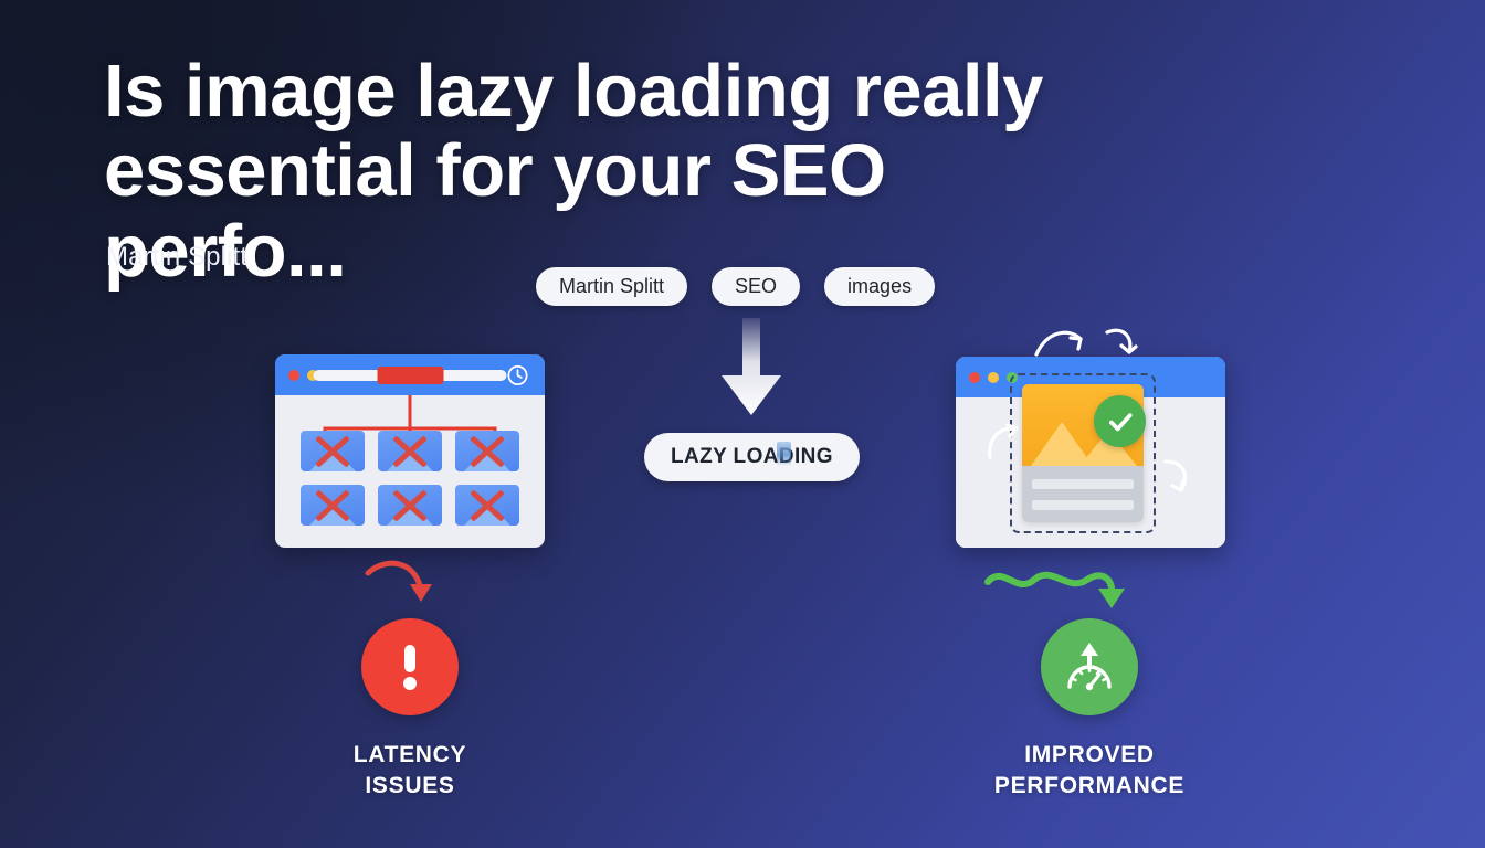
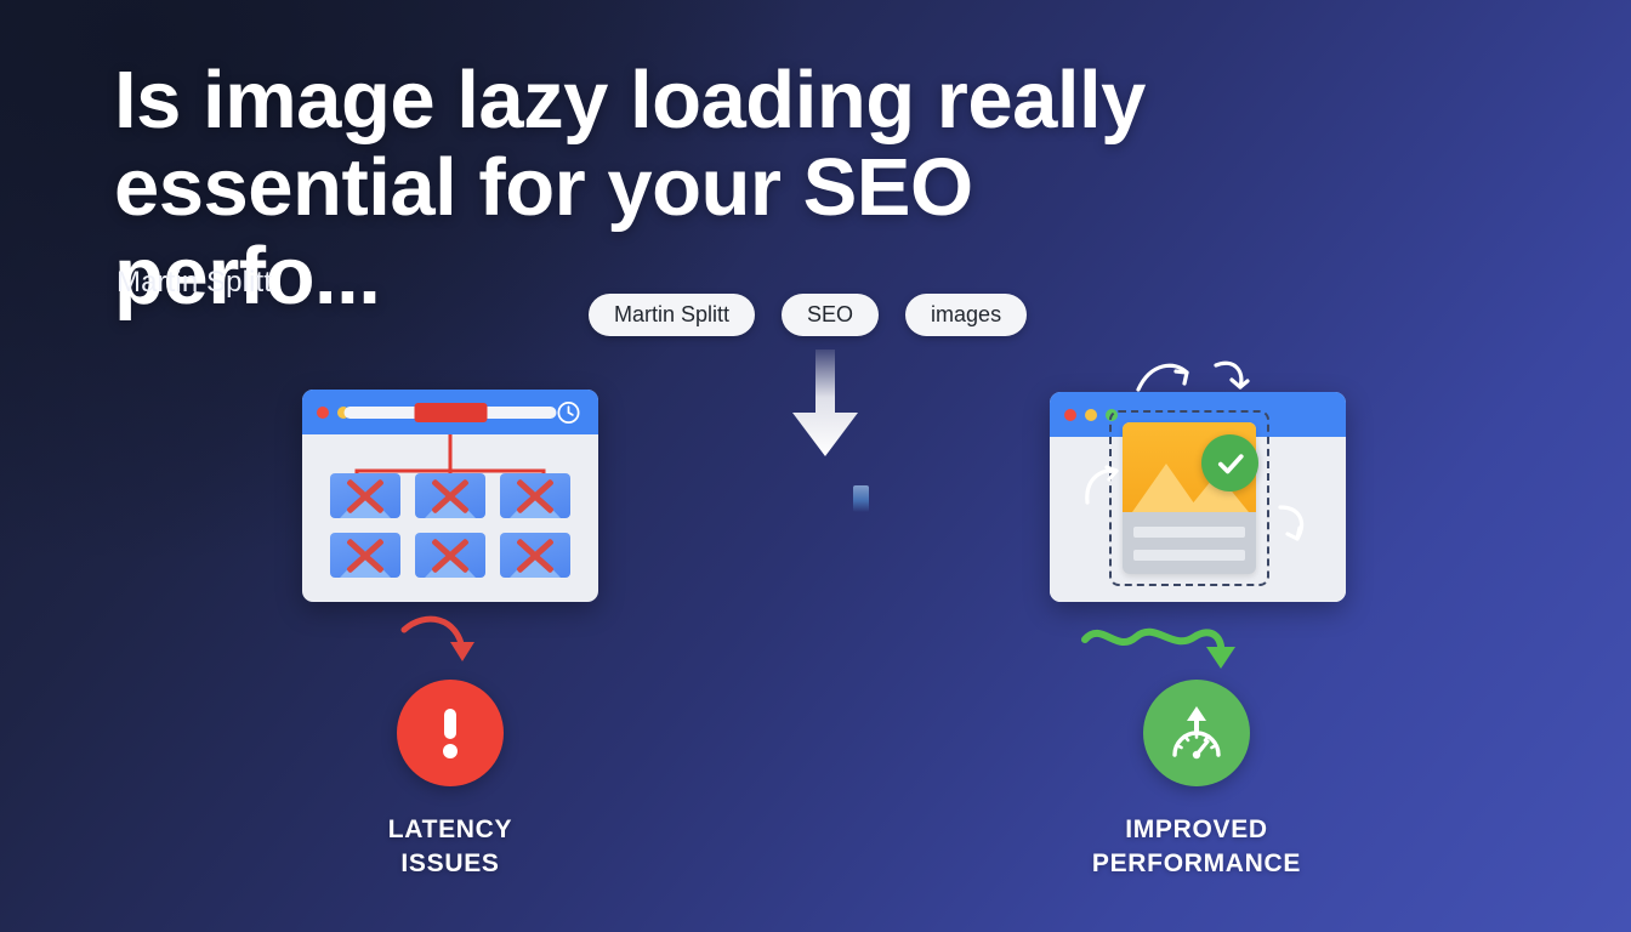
  Is image lazy loading really
  essential for your SEO perfo...
  Martin Splitt
  Martin Splitt
  SEO
  images
- LAZY LOADING
  LATENCY
  ISSUES
  IMPROVED
  PERFORMANCE
